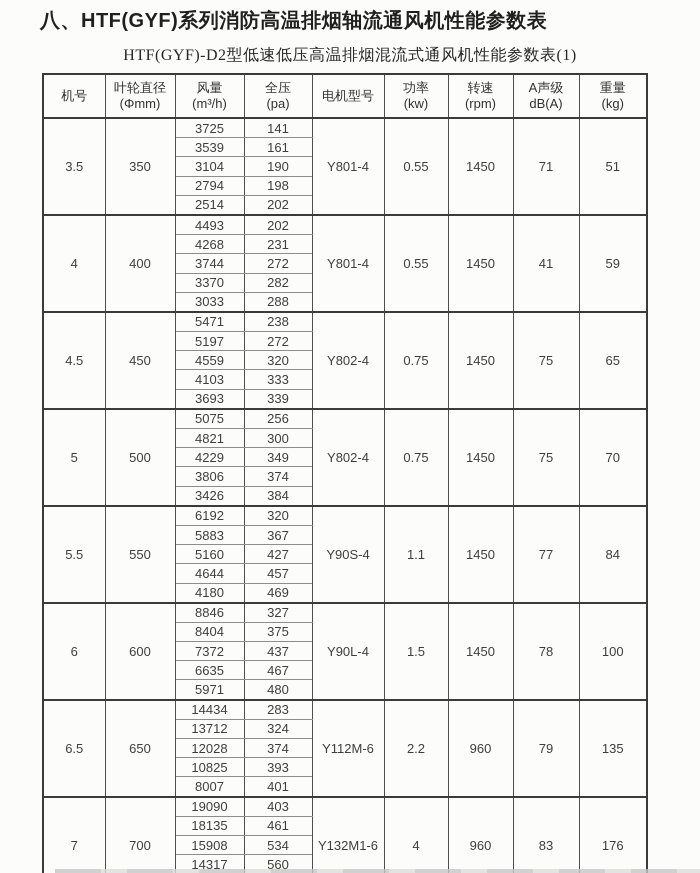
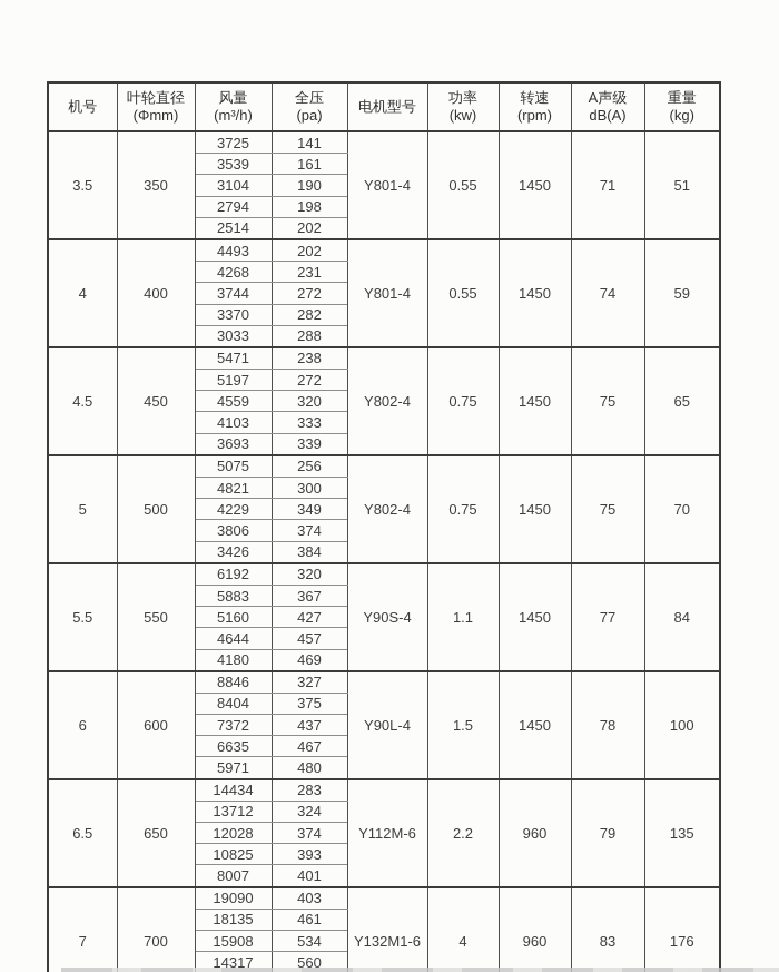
- 八、HTF(GYF)系列消防高温排烟轴流通风机性能参数表
- HTF(GYF)-D2型低速低压高温排烟混流式通风机性能参数表(1)
  机号	叶轮直径(Φmm)	风量(m³/h)	全压(pa)	电机型号	功率(kw)	转速(rpm)	A声级dB(A)	重量(kg)
  3.5	350	3725	141	Y801-4	0.55	1450	71	51
  3539	161
  3104	190
  2794	198
  2514	202
- 4	400	4493	202	Y801-4	0.55	1450	41	59
+ 4	400	4493	202	Y801-4	0.55	1450	74	59
  4268	231
  3744	272
  3370	282
  3033	288
  4.5	450	5471	238	Y802-4	0.75	1450	75	65
  5197	272
  4559	320
  4103	333
  3693	339
  5	500	5075	256	Y802-4	0.75	1450	75	70
  4821	300
  4229	349
  3806	374
  3426	384
  5.5	550	6192	320	Y90S-4	1.1	1450	77	84
  5883	367
  5160	427
  4644	457
  4180	469
  6	600	8846	327	Y90L-4	1.5	1450	78	100
  8404	375
  7372	437
  6635	467
  5971	480
  6.5	650	14434	283	Y112M-6	2.2	960	79	135
  13712	324
  12028	374
  10825	393
  8007	401
  7	700	19090	403	Y132M1-6	4	960	83	176
  18135	461
  15908	534
  14317	560
